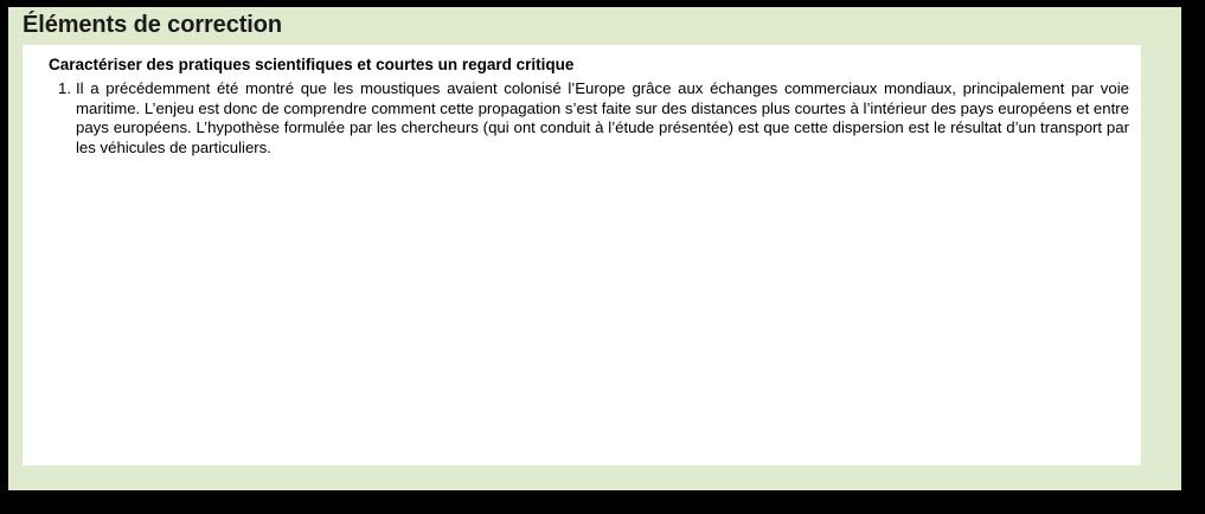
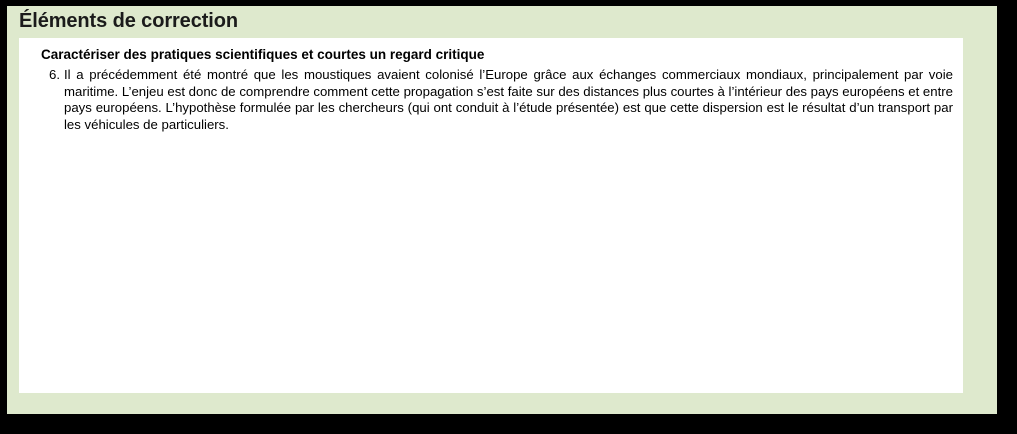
  Éléments de correction
  Caractériser des pratiques scientifiques et courtes un regard critique
- 1.
+ 6.
  Il a précédemment été montré que les moustiques avaient colonisé l’Europe grâce aux échanges commerciaux mondiaux, principalement par voie maritime. L’enjeu est donc de comprendre comment cette propagation s’est faite sur des distances plus courtes à l’intérieur des pays européens et entre pays européens. L’hypothèse formulée par les chercheurs (qui ont conduit à l’étude présentée) est que cette dispersion est le résultat d’un transport par les véhicules de particuliers.
